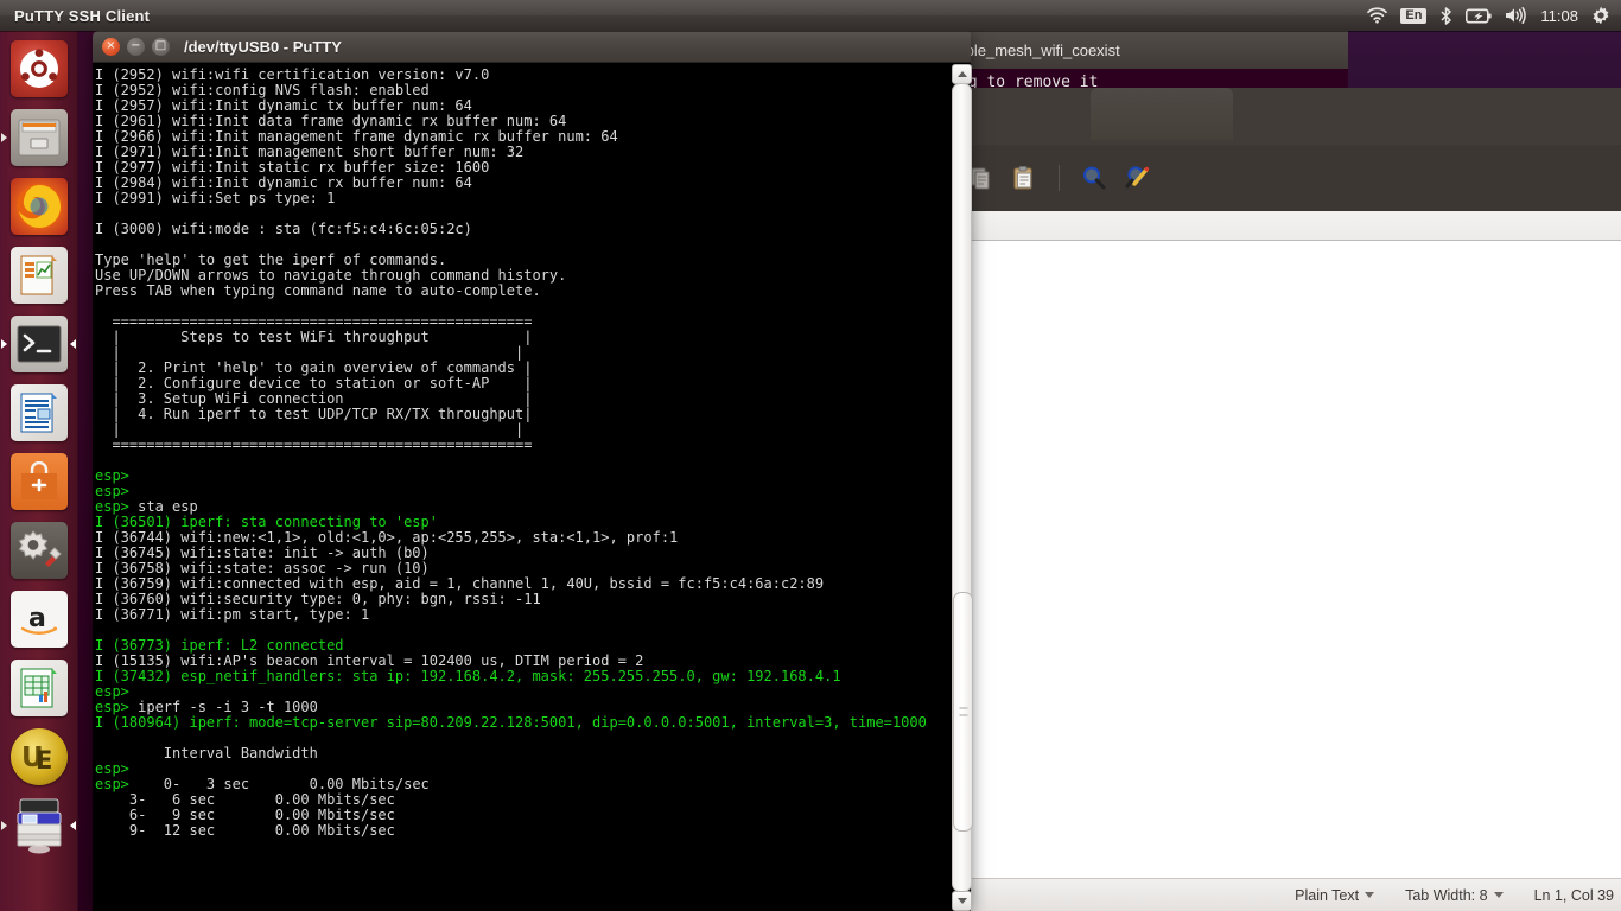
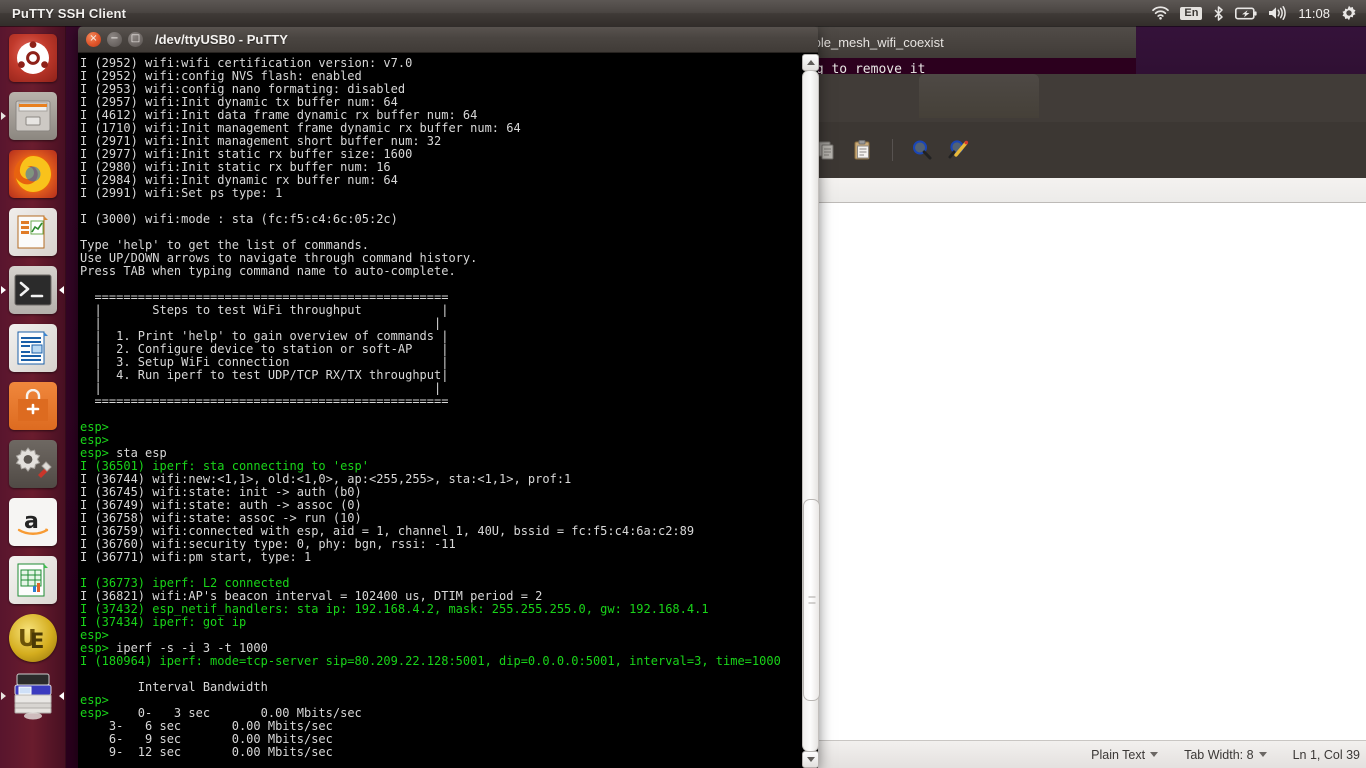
  le_mesh_wifi_coexist
  g to remove it
  Plain Text
  Tab Width: 8
  Ln 1, Col 39
  ×
  −
  □
  /dev/ttyUSB0 - PuTTY
  I (2952) wifi:wifi certification version: v7.0
  I (2952) wifi:config NVS flash: enabled
+ I (2953) wifi:config nano formating: disabled
  I (2957) wifi:Init dynamic tx buffer num: 64
- I (2961) wifi:Init data frame dynamic rx buffer num: 64
+ I (4612) wifi:Init data frame dynamic rx buffer num: 64
- I (2966) wifi:Init management frame dynamic rx buffer num: 64
+ I (1710) wifi:Init management frame dynamic rx buffer num: 64
  I (2971) wifi:Init management short buffer num: 32
  I (2977) wifi:Init static rx buffer size: 1600
+ I (2980) wifi:Init static rx buffer num: 16
  I (2984) wifi:Init dynamic rx buffer num: 64
  I (2991) wifi:Set ps type: 1
  I (3000) wifi:mode : sta (fc:f5:c4:6c:05:2c)
- Type 'help' to get the iperf of commands.
+ Type 'help' to get the list of commands.
  Use UP/DOWN arrows to navigate through command history.
  Press TAB when typing command name to auto-complete.
  =================================================
  | Steps to test WiFi throughput |
  | |
- | 2. Print 'help' to gain overview of commands |
+ | 1. Print 'help' to gain overview of commands |
  | 2. Configure device to station or soft-AP |
  | 3. Setup WiFi connection |
  | 4. Run iperf to test UDP/TCP RX/TX throughput|
  | |
  =================================================
  esp>
  esp>
  esp> sta esp
  I (36501) iperf: sta connecting to 'esp'
  I (36744) wifi:new:<1,1>, old:<1,0>, ap:<255,255>, sta:<1,1>, prof:1
  I (36745) wifi:state: init -> auth (b0)
+ I (36749) wifi:state: auth -> assoc (0)
  I (36758) wifi:state: assoc -> run (10)
  I (36759) wifi:connected with esp, aid = 1, channel 1, 40U, bssid = fc:f5:c4:6a:c2:89
  I (36760) wifi:security type: 0, phy: bgn, rssi: -11
  I (36771) wifi:pm start, type: 1
  I (36773) iperf: L2 connected
- I (15135) wifi:AP's beacon interval = 102400 us, DTIM period = 2
+ I (36821) wifi:AP's beacon interval = 102400 us, DTIM period = 2
  I (37432) esp_netif_handlers: sta ip: 192.168.4.2, mask: 255.255.255.0, gw: 192.168.4.1
+ I (37434) iperf: got ip
  esp>
  esp> iperf -s -i 3 -t 1000
  I (180964) iperf: mode=tcp-server sip=80.209.22.128:5001, dip=0.0.0.0:5001, interval=3, time=1000
  Interval Bandwidth
  esp>
  esp> 0- 3 sec 0.00 Mbits/sec
  3- 6 sec 0.00 Mbits/sec
  6- 9 sec 0.00 Mbits/sec
  9- 12 sec 0.00 Mbits/sec
  a
  U
  E
  PuTTY SSH Client
  En
  11:08
